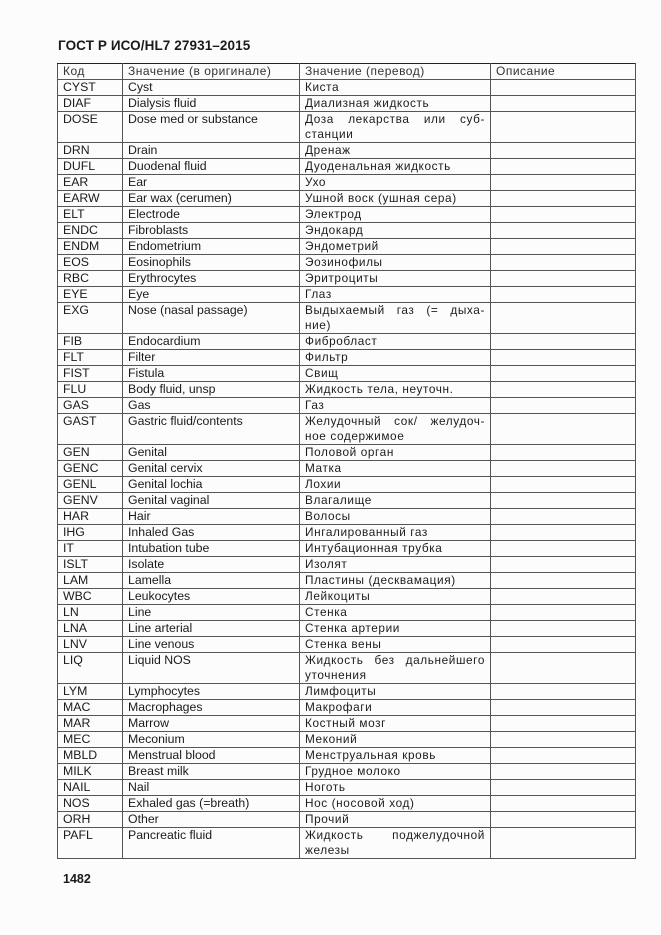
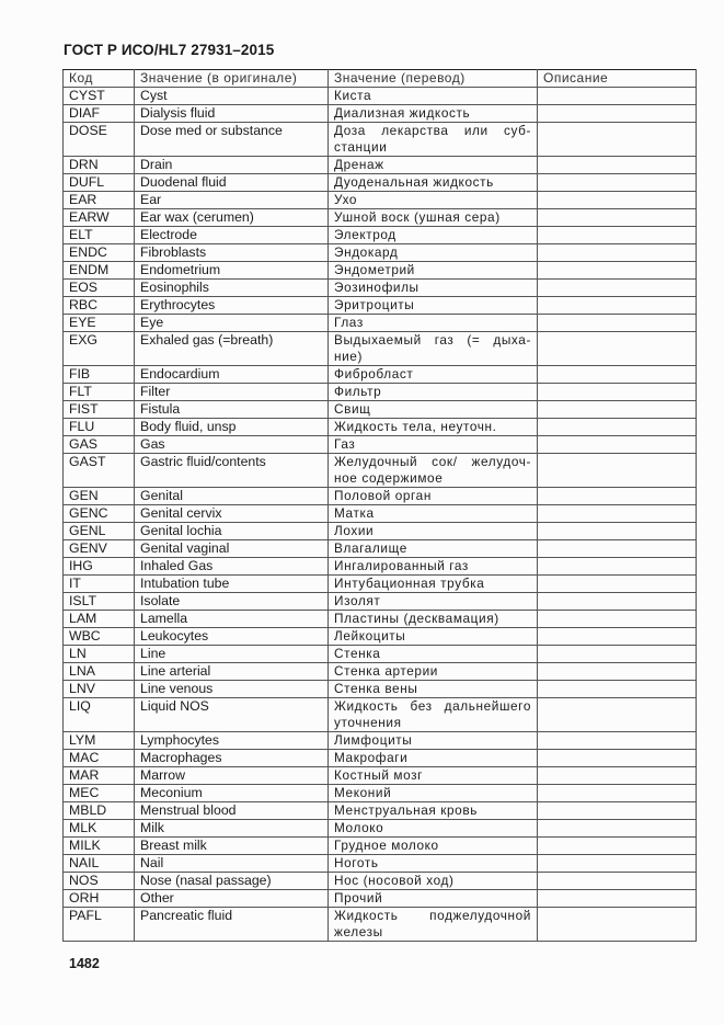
  ГОСТ Р ИСО/HL7 27931–2015
  Код	Значение (в оригинале)	Значение (перевод)	Описание
  CYST	Cyst	Киста
  DIAF	Dialysis fluid	Диализная жидкость
  DOSE	Dose med or substance	Доза лекарства или суб-станции
  DRN	Drain	Дренаж
  DUFL	Duodenal fluid	Дуоденальная жидкость
  EAR	Ear	Ухо
  EARW	Ear wax (cerumen)	Ушной воск (ушная сера)
  ELT	Electrode	Электрод
  ENDC	Fibroblasts	Эндокард
  ENDM	Endometrium	Эндометрий
  EOS	Eosinophils	Эозинофилы
  RBC	Erythrocytes	Эритроциты
  EYE	Eye	Глаз
- EXG	Nose (nasal passage)	Выдыхаемый газ (= дыха-ние)
+ EXG	Exhaled gas (=breath)	Выдыхаемый газ (= дыха-ние)
  FIB	Endocardium	Фибробласт
  FLT	Filter	Фильтр
  FIST	Fistula	Свищ
  FLU	Body fluid, unsp	Жидкость тела, неуточн.
  GAS	Gas	Газ
  GAST	Gastric fluid/contents	Желудочный сок/ желудоч-ное содержимое
  GEN	Genital	Половой орган
  GENC	Genital cervix	Матка
  GENL	Genital lochia	Лохии
  GENV	Genital vaginal	Влагалище
- HAR	Hair	Волосы
  IHG	Inhaled Gas	Ингалированный газ
  IT	Intubation tube	Интубационная трубка
  ISLT	Isolate	Изолят
  LAM	Lamella	Пластины (десквамация)
  WBC	Leukocytes	Лейкоциты
  LN	Line	Стенка
  LNA	Line arterial	Стенка артерии
  LNV	Line venous	Стенка вены
  LIQ	Liquid NOS	Жидкость без дальнейшего уточнения
  LYM	Lymphocytes	Лимфоциты
  MAC	Macrophages	Макрофаги
  MAR	Marrow	Костный мозг
  MEC	Meconium	Меконий
  MBLD	Menstrual blood	Менструальная кровь
+ MLK	Milk	Молоко
  MILK	Breast milk	Грудное молоко
  NAIL	Nail	Ноготь
- NOS	Exhaled gas (=breath)	Нос (носовой ход)
+ NOS	Nose (nasal passage)	Нос (носовой ход)
  ORH	Other	Прочий
  PAFL	Pancreatic fluid	Жидкость поджелудочной железы
  1482
